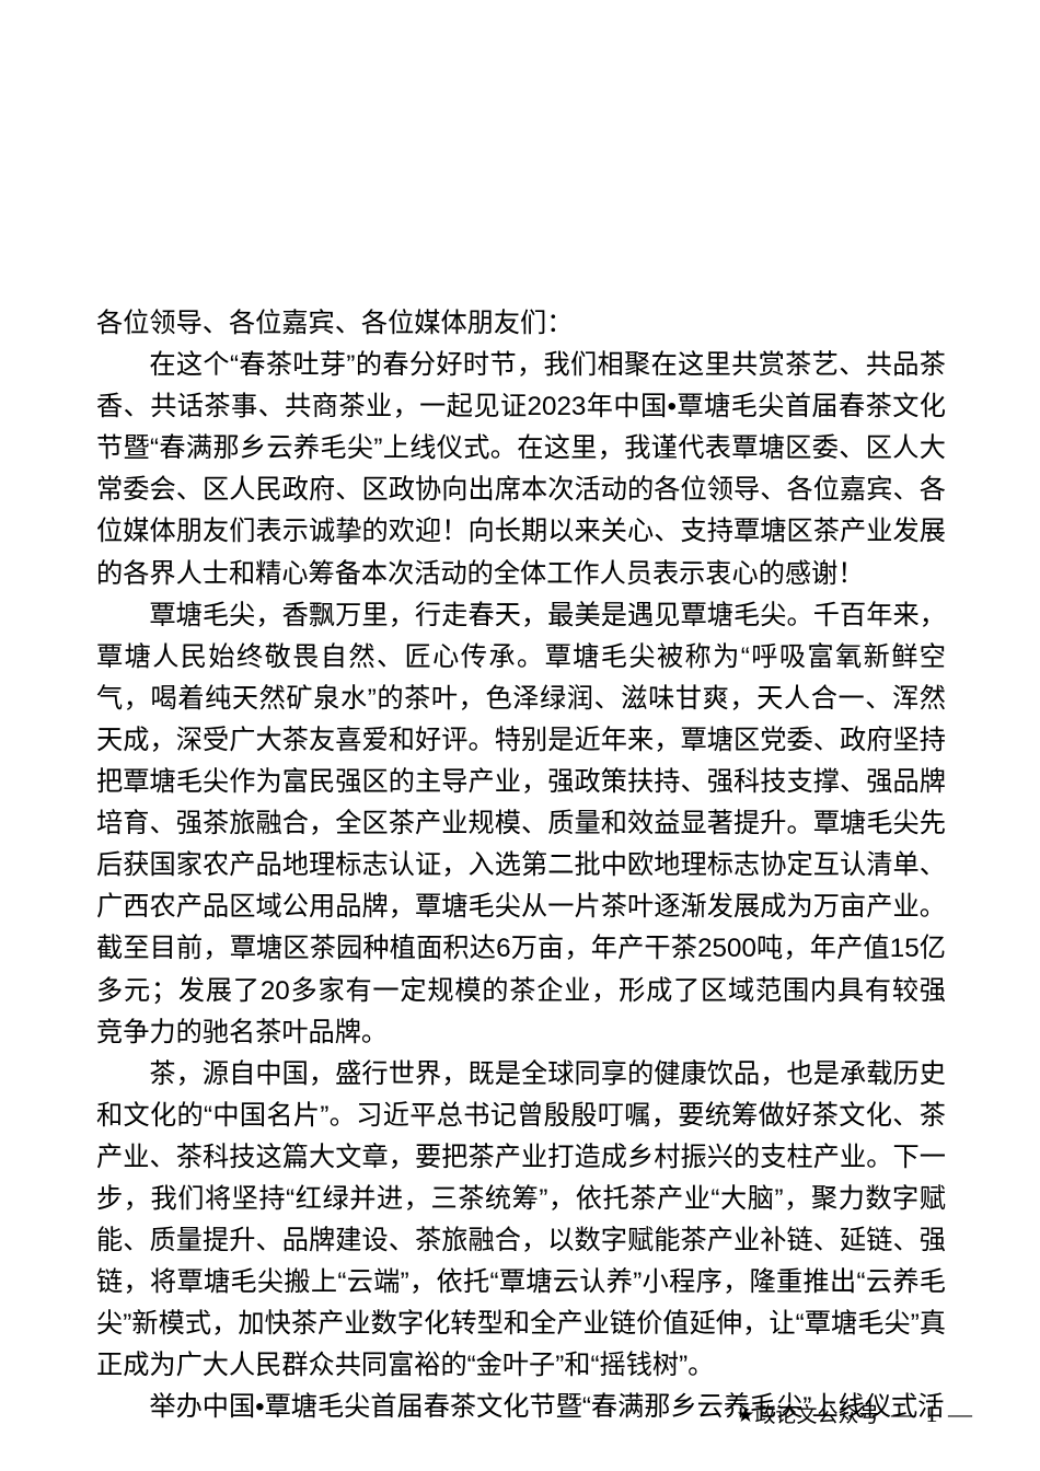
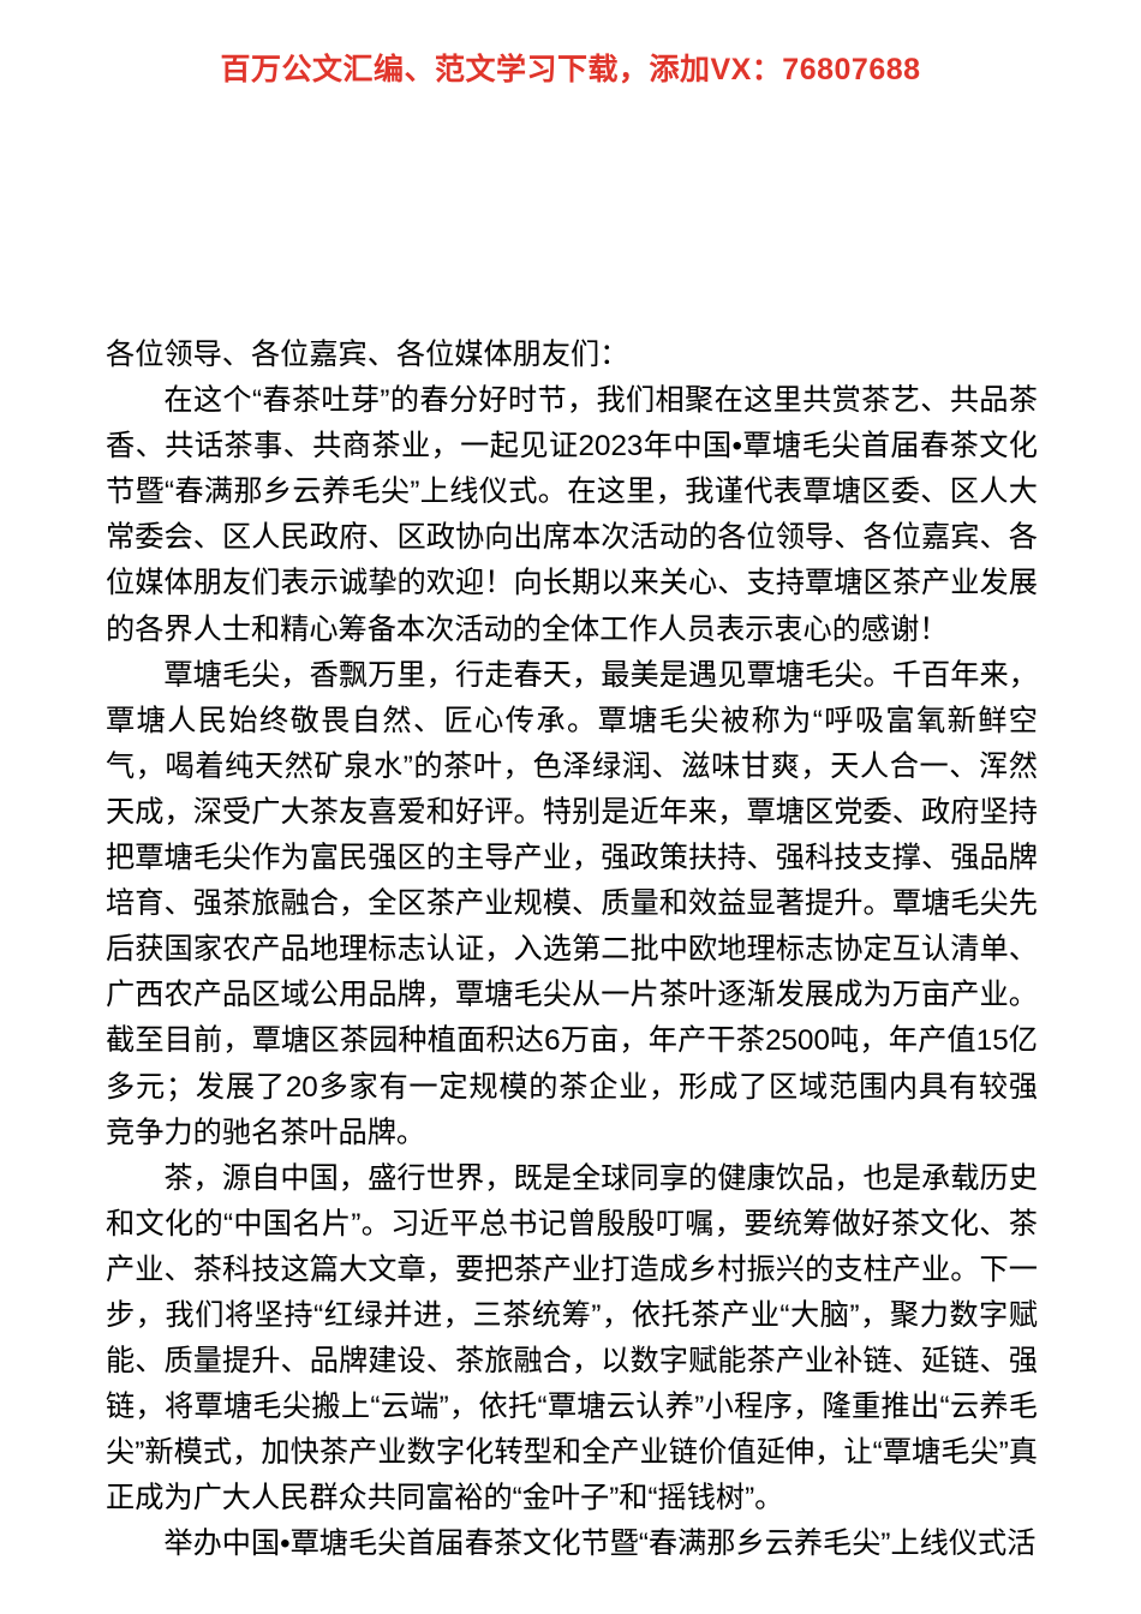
+ 百万公文汇编、范文学习下载，添加VX：76807688
  各位领导、各位嘉宾、各位媒体朋友们：
  在这个“春茶吐芽”的春分好时节，我们相聚在这里共赏茶艺、共品茶香、共话茶事、共商茶业，一起见证2023年中国•覃塘毛尖首届春茶文化节暨“春满那乡云养毛尖”上线仪式。在这里，我谨代表覃塘区委、区人大常委会、区人民政府、区政协向出席本次活动的各位领导、各位嘉宾、各位媒体朋友们表示诚挚的欢迎！向长期以来关心、支持覃塘区茶产业发展的各界人士和精心筹备本次活动的全体工作人员表示衷心的感谢！
  覃塘毛尖，香飘万里，行走春天，最美是遇见覃塘毛尖。千百年来，覃塘人民始终敬畏自然、匠心传承。覃塘毛尖被称为“呼吸富氧新鲜空气，喝着纯天然矿泉水”的茶叶，色泽绿润、滋味甘爽，天人合一、浑然天成，深受广大茶友喜爱和好评。特别是近年来，覃塘区党委、政府坚持把覃塘毛尖作为富民强区的主导产业，强政策扶持、强科技支撑、强品牌培育、强茶旅融合，全区茶产业规模、质量和效益显著提升。覃塘毛尖先后获国家农产品地理标志认证，入选第二批中欧地理标志协定互认清单、广西农产品区域公用品牌，覃塘毛尖从一片茶叶逐渐发展成为万亩产业。截至目前，覃塘区茶园种植面积达6万亩，年产干茶2500吨，年产值15亿多元；发展了20多家有一定规模的茶企业，形成了区域范围内具有较强竞争力的驰名茶叶品牌。
  茶，源自中国，盛行世界，既是全球同享的健康饮品，也是承载历史和文化的“中国名片”。习近平总书记曾殷殷叮嘱，要统筹做好茶文化、茶产业、茶科技这篇大文章，要把茶产业打造成乡村振兴的支柱产业。下一步，我们将坚持“红绿并进，三茶统筹”，依托茶产业“大脑”，聚力数字赋能、质量提升、品牌建设、茶旅融合，以数字赋能茶产业补链、延链、强链，将覃塘毛尖搬上“云端”，依托“覃塘云认养”小程序，隆重推出“云养毛尖”新模式，加快茶产业数字化转型和全产业链价值延伸，让“覃塘毛尖”真正成为广大人民群众共同富裕的“金叶子”和“摇钱树”。
  举办中国•覃塘毛尖首届春茶文化节暨“春满那乡云养毛尖”上线仪式活
- ★政论文公众号 — 1 —
